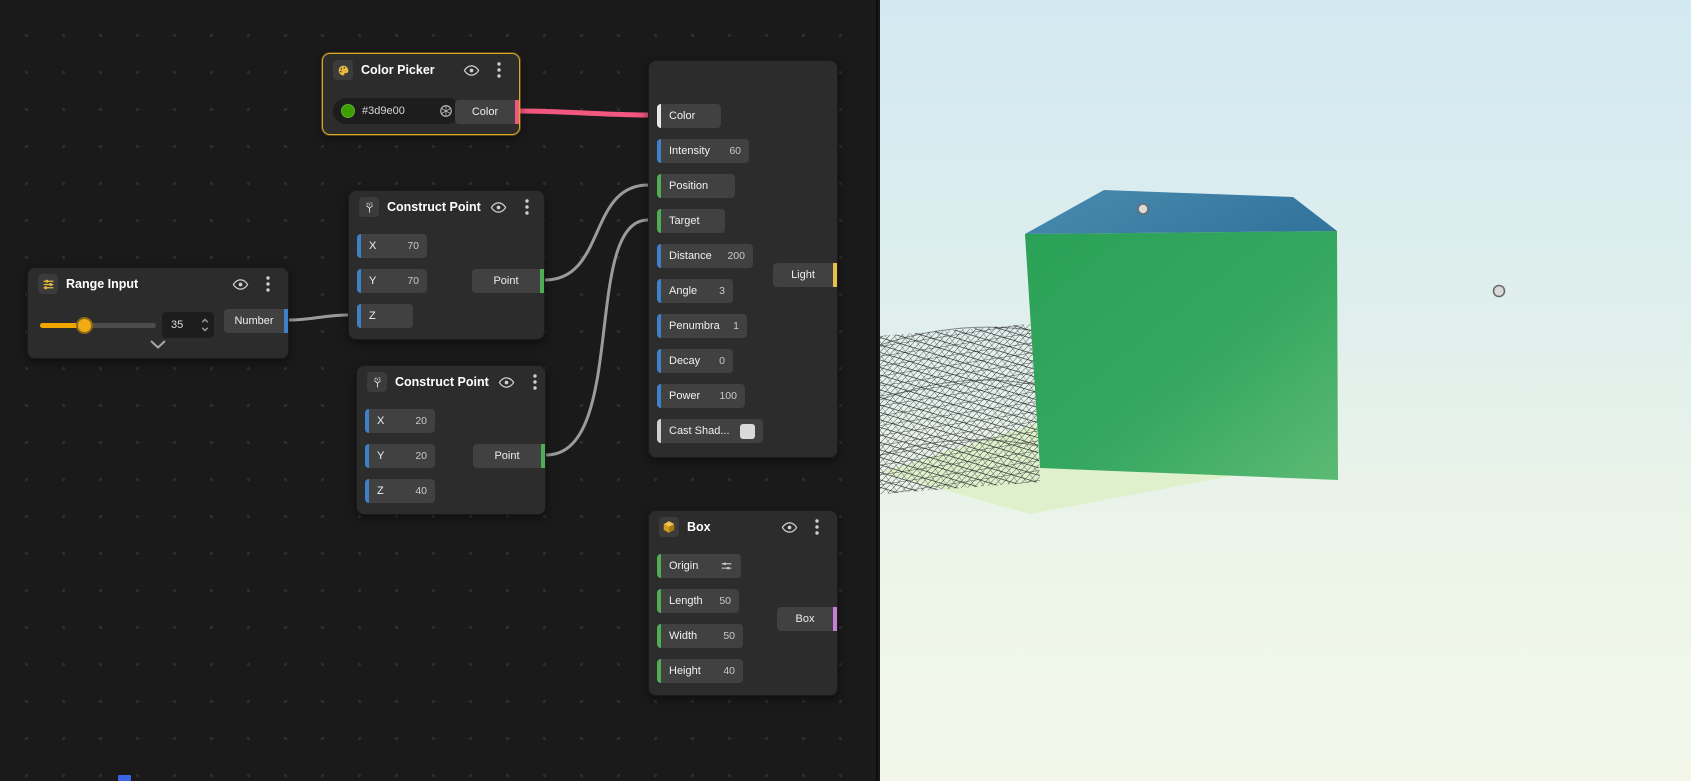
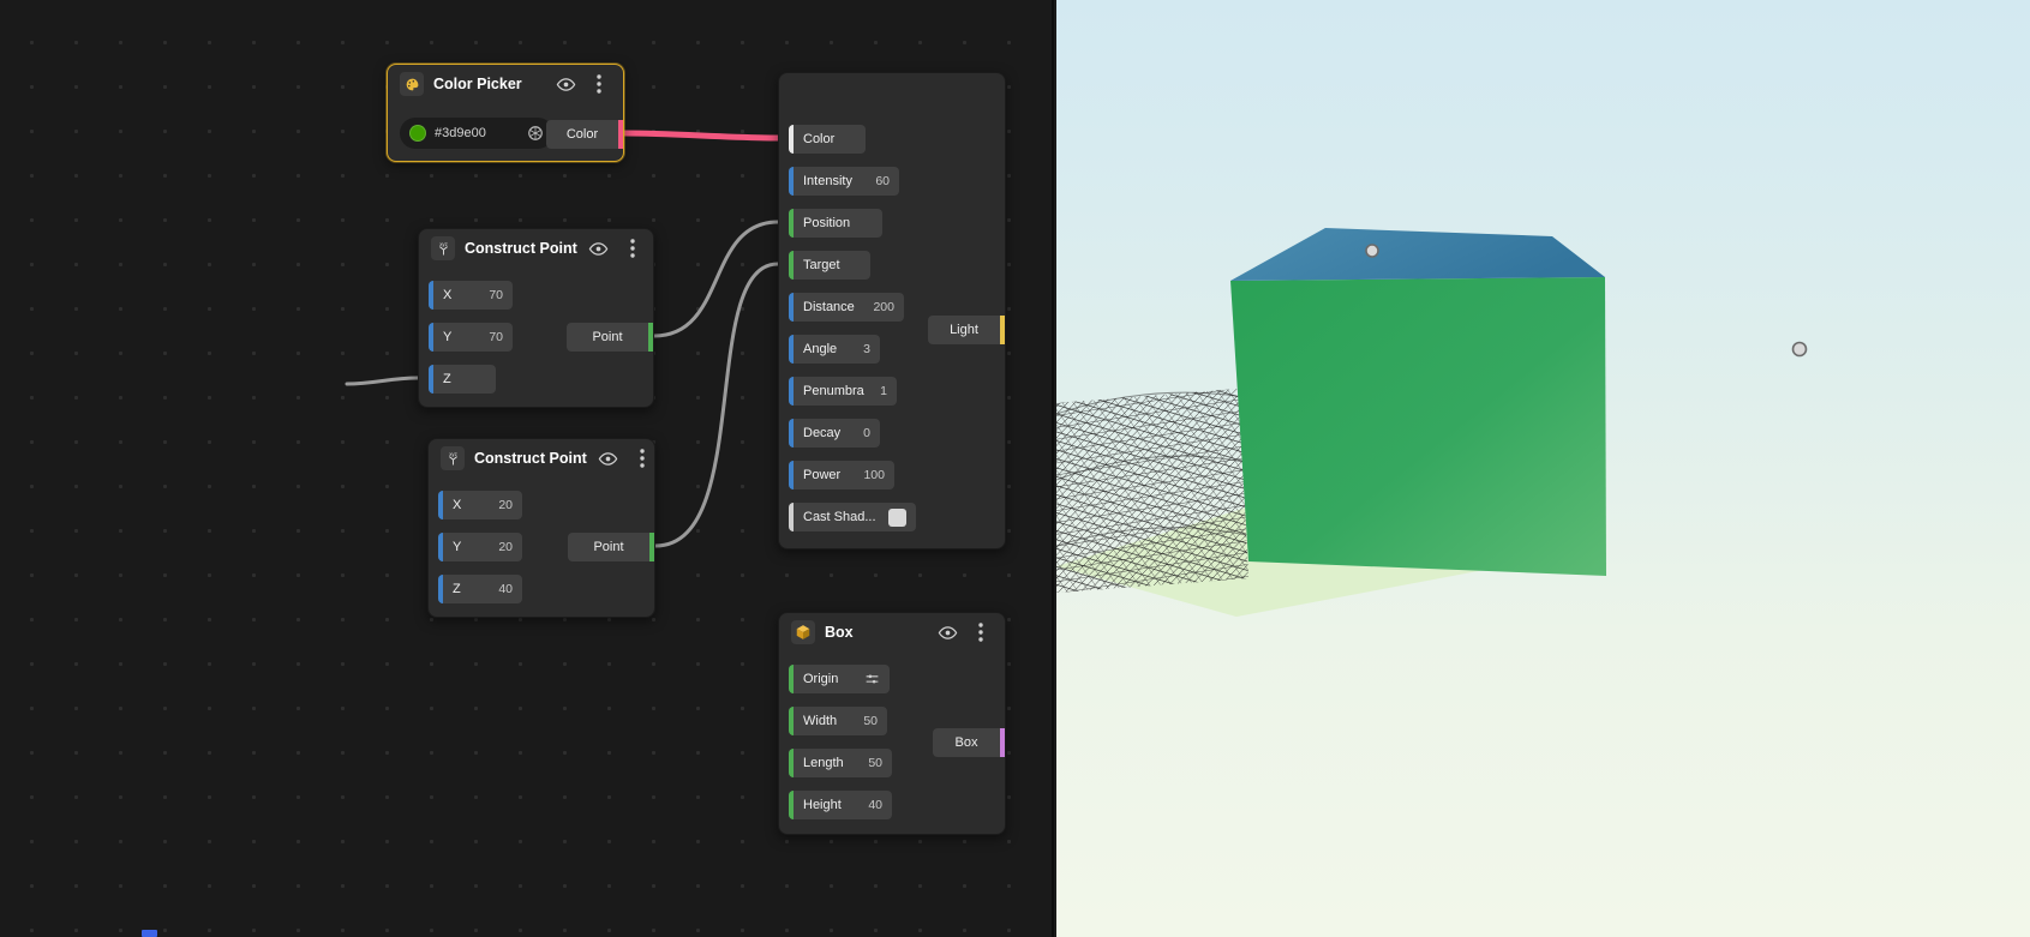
  Color Picker
  #3d9e00
  Color
- Range Input
- 35
- Number
  Construct Point
  X
  70
  Y
  70
  Z
  Point
  Construct Point
  X
  20
  Y
  20
  Z
  40
  Point
  Color
  Intensity
  60
  Position
  Target
  Distance
  200
  Angle
  3
  Penumbra
  1
  Decay
  0
  Power
  100
  Cast Shad...
  Light
  Box
  Origin
- Length
+ Width
  50
- Width
+ Length
  50
  Height
  40
  Box
